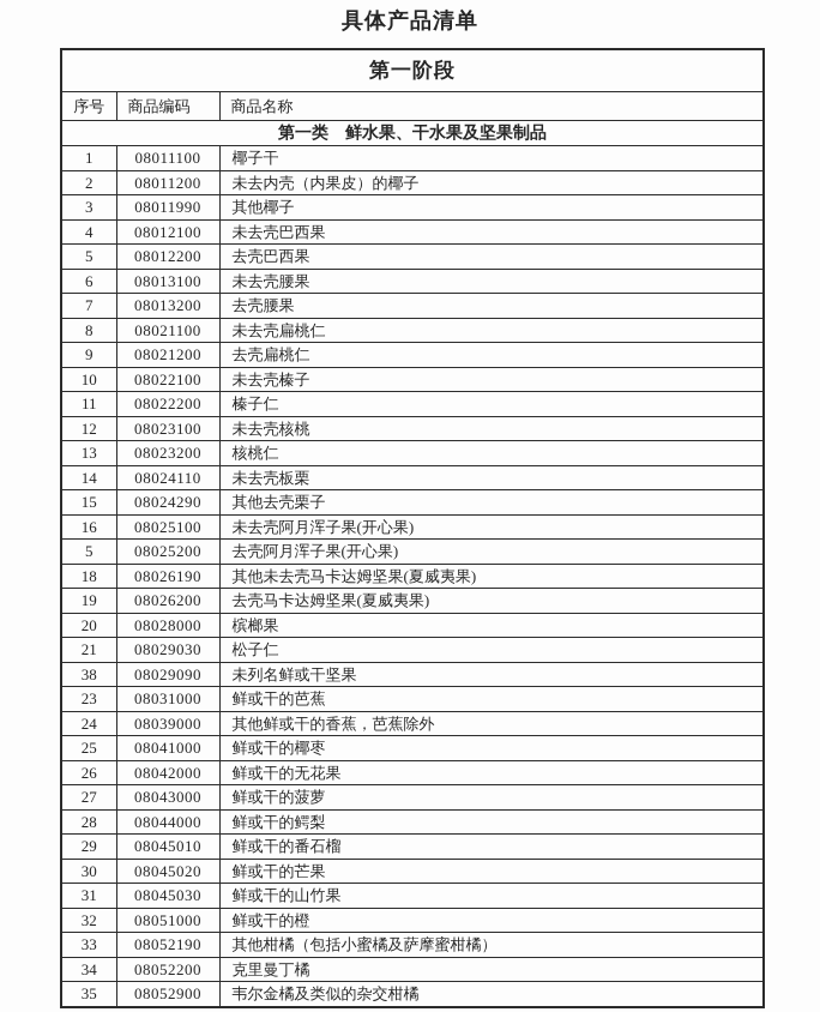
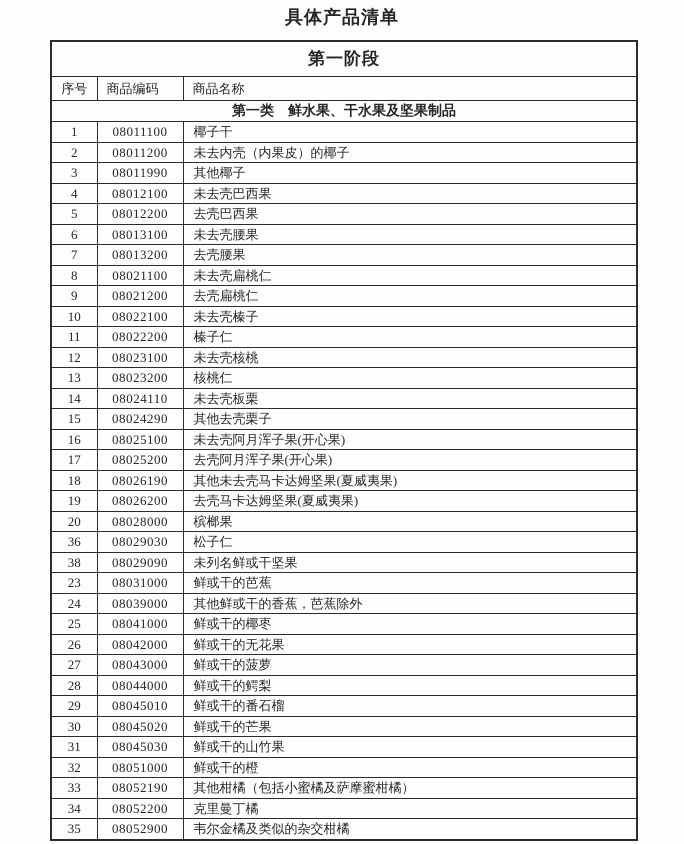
  具体产品清单
  第一阶段
  序号	商品编码	商品名称
  第一类 鲜水果、干水果及坚果制品
  1	08011100	椰子干
  2	08011200	未去内壳（内果皮）的椰子
  3	08011990	其他椰子
  4	08012100	未去壳巴西果
  5	08012200	去壳巴西果
  6	08013100	未去壳腰果
  7	08013200	去壳腰果
  8	08021100	未去壳扁桃仁
  9	08021200	去壳扁桃仁
  10	08022100	未去壳榛子
  11	08022200	榛子仁
  12	08023100	未去壳核桃
  13	08023200	核桃仁
  14	08024110	未去壳板栗
  15	08024290	其他去壳栗子
  16	08025100	未去壳阿月浑子果(开心果)
- 5	08025200	去壳阿月浑子果(开心果)
+ 17	08025200	去壳阿月浑子果(开心果)
  18	08026190	其他未去壳马卡达姆坚果(夏威夷果)
  19	08026200	去壳马卡达姆坚果(夏威夷果)
  20	08028000	槟榔果
- 21	08029030	松子仁
+ 36	08029030	松子仁
  38	08029090	未列名鲜或干坚果
  23	08031000	鲜或干的芭蕉
  24	08039000	其他鲜或干的香蕉，芭蕉除外
  25	08041000	鲜或干的椰枣
  26	08042000	鲜或干的无花果
  27	08043000	鲜或干的菠萝
  28	08044000	鲜或干的鳄梨
  29	08045010	鲜或干的番石榴
  30	08045020	鲜或干的芒果
  31	08045030	鲜或干的山竹果
  32	08051000	鲜或干的橙
  33	08052190	其他柑橘（包括小蜜橘及萨摩蜜柑橘）
  34	08052200	克里曼丁橘
  35	08052900	韦尔金橘及类似的杂交柑橘
